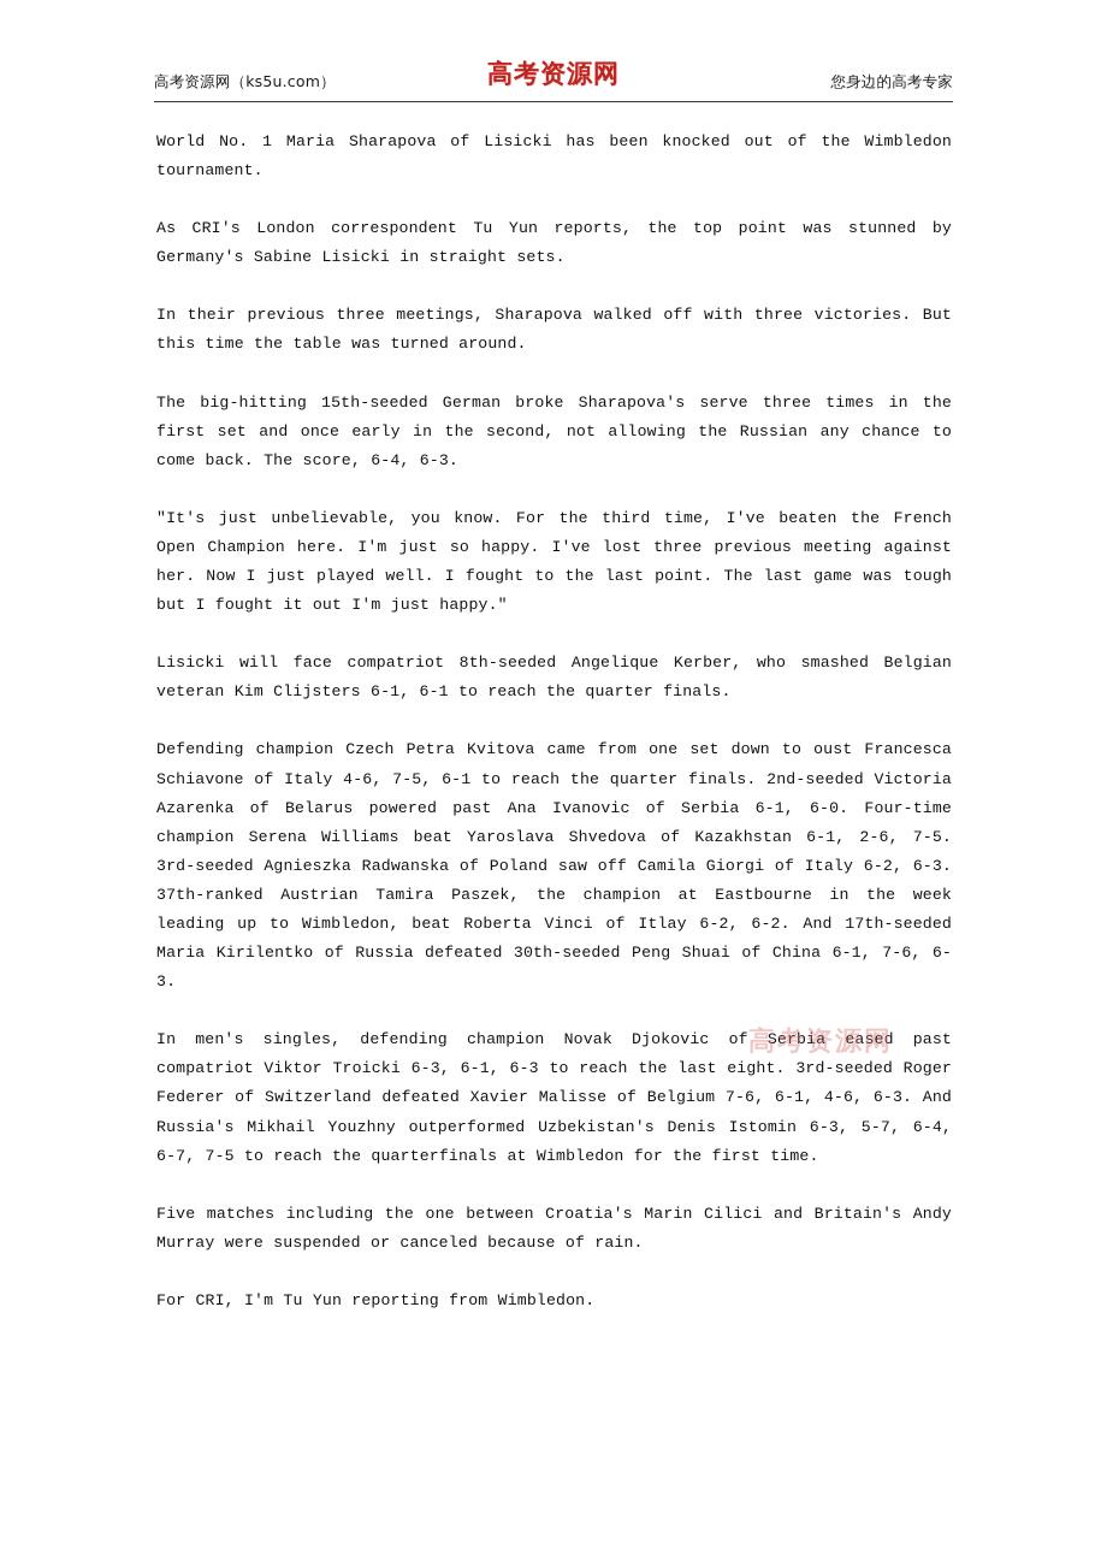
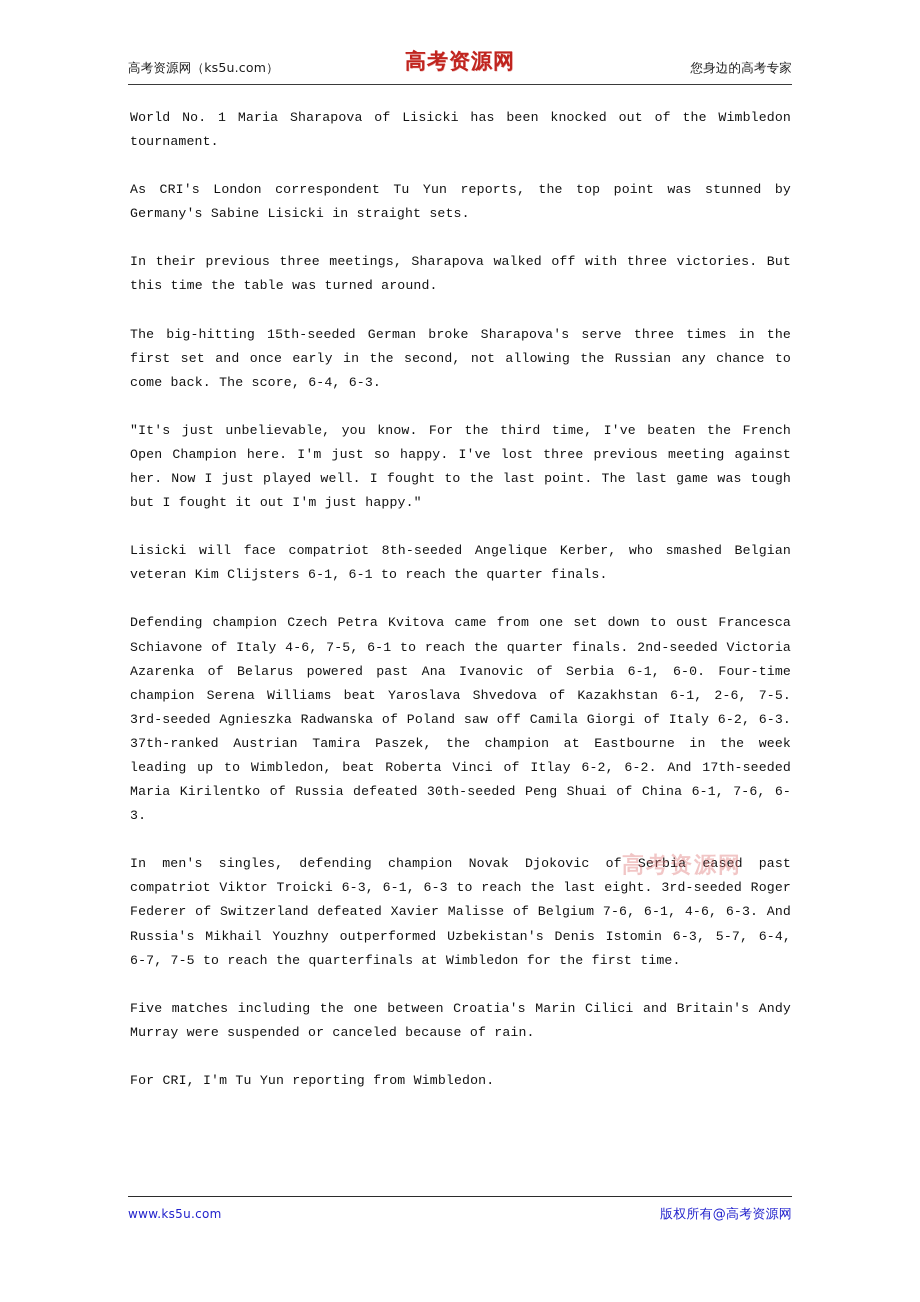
  高考资源网（ks5u.com）
  高考资源网
  您身边的高考专家
  World No. 1 Maria Sharapova of Lisicki has been knocked out of the Wimbledon tournament.
  As CRI's London correspondent Tu Yun reports, the top point was stunned by Germany's Sabine Lisicki in straight sets.
  In their previous three meetings, Sharapova walked off with three victories. But this time the table was turned around.
  The big-hitting 15th-seeded German broke Sharapova's serve three times in the first set and once early in the second, not allowing the Russian any chance to come back. The score, 6-4, 6-3.
  "It's just unbelievable, you know. For the third time, I've beaten the French Open Champion here. I'm just so happy. I've lost three previous meeting against her. Now I just played well. I fought to the last point. The last game was tough but I fought it out I'm just happy."
  Lisicki will face compatriot 8th-seeded Angelique Kerber, who smashed Belgian veteran Kim Clijsters 6-1, 6-1 to reach the quarter finals.
  Defending champion Czech Petra Kvitova came from one set down to oust Francesca Schiavone of Italy 4-6, 7-5, 6-1 to reach the quarter finals. 2nd-seeded Victoria Azarenka of Belarus powered past Ana Ivanovic of Serbia 6-1, 6-0. Four-time champion Serena Williams beat Yaroslava Shvedova of Kazakhstan 6-1, 2-6, 7-5. 3rd-seeded Agnieszka Radwanska of Poland saw off Camila Giorgi of Italy 6-2, 6-3. 37th-ranked Austrian Tamira Paszek, the champion at Eastbourne in the week leading up to Wimbledon, beat Roberta Vinci of Itlay 6-2, 6-2. And 17th-seeded Maria Kirilentko of Russia defeated 30th-seeded Peng Shuai of China 6-1, 7-6, 6-3.
  In men's singles, defending champion Novak Djokovic of Serbia eased past compatriot Viktor Troicki 6-3, 6-1, 6-3 to reach the last eight. 3rd-seeded Roger Federer of Switzerland defeated Xavier Malisse of Belgium 7-6, 6-1, 4-6, 6-3. And Russia's Mikhail Youzhny outperformed Uzbekistan's Denis Istomin 6-3, 5-7, 6-4, 6-7, 7-5 to reach the quarterfinals at Wimbledon for the first time.
  Five matches including the one between Croatia's Marin Cilici and Britain's Andy Murray were suspended or canceled because of rain.
  For CRI, I'm Tu Yun reporting from Wimbledon.
  高考资源网
+ www.ks5u.com
+ 版权所有@高考资源网
